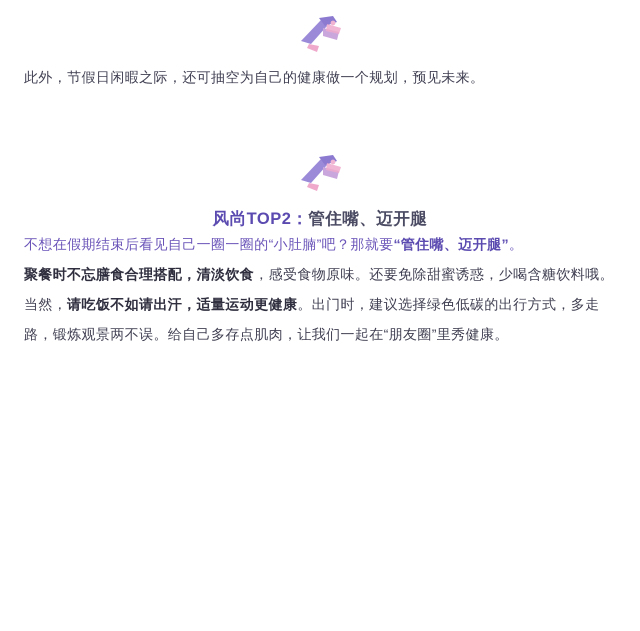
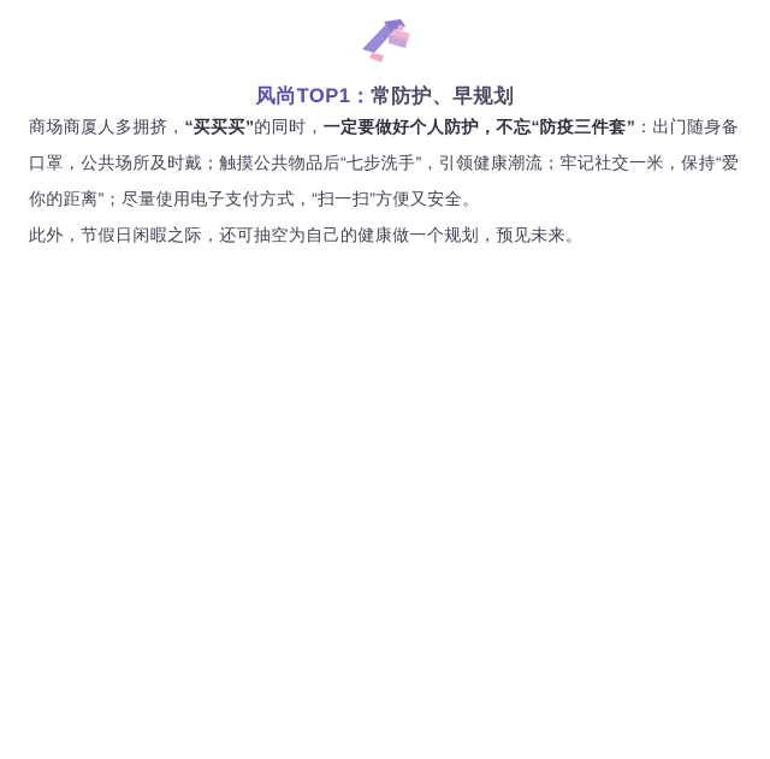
+ 风尚TOP1：常防护、早规划
+ 商场商厦人多拥挤，“买买买”的同时，一定要做好个人防护，不忘“防疫三件套”：出门随身备口罩，公共场所及时戴；触摸公共物品后“七步洗手”，引领健康潮流；牢记社交一米，保持“爱你的距离”；尽量使用电子支付方式，“扫一扫”方便又安全。
  此外，节假日闲暇之际，还可抽空为自己的健康做一个规划，预见未来。
- 风尚TOP2：管住嘴、迈开腿
- 不想在假期结束后看见自己一圈一圈的“小肚腩”吧？那就要“管住嘴、迈开腿”。
- 聚餐时不忘膳食合理搭配，清淡饮食，感受食物原味。还要免除甜蜜诱惑，少喝含糖饮料哦。
- 当然，请吃饭不如请出汗，适量运动更健康。出门时，建议选择绿色低碳的出行方式，多走路，锻炼观景两不误。给自己多存点肌肉，让我们一起在“朋友圈”里秀健康。
